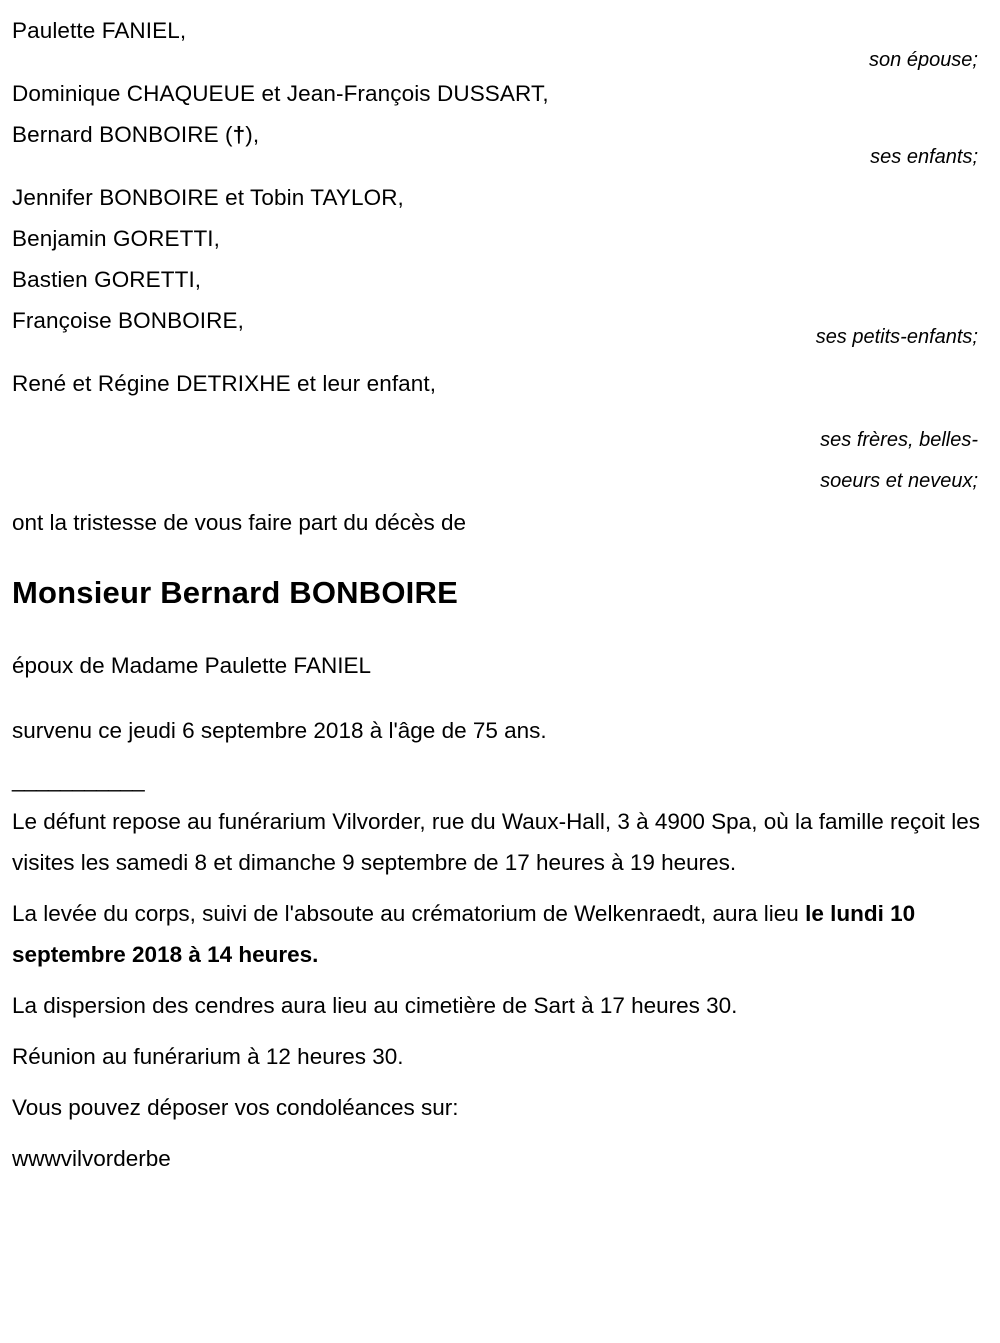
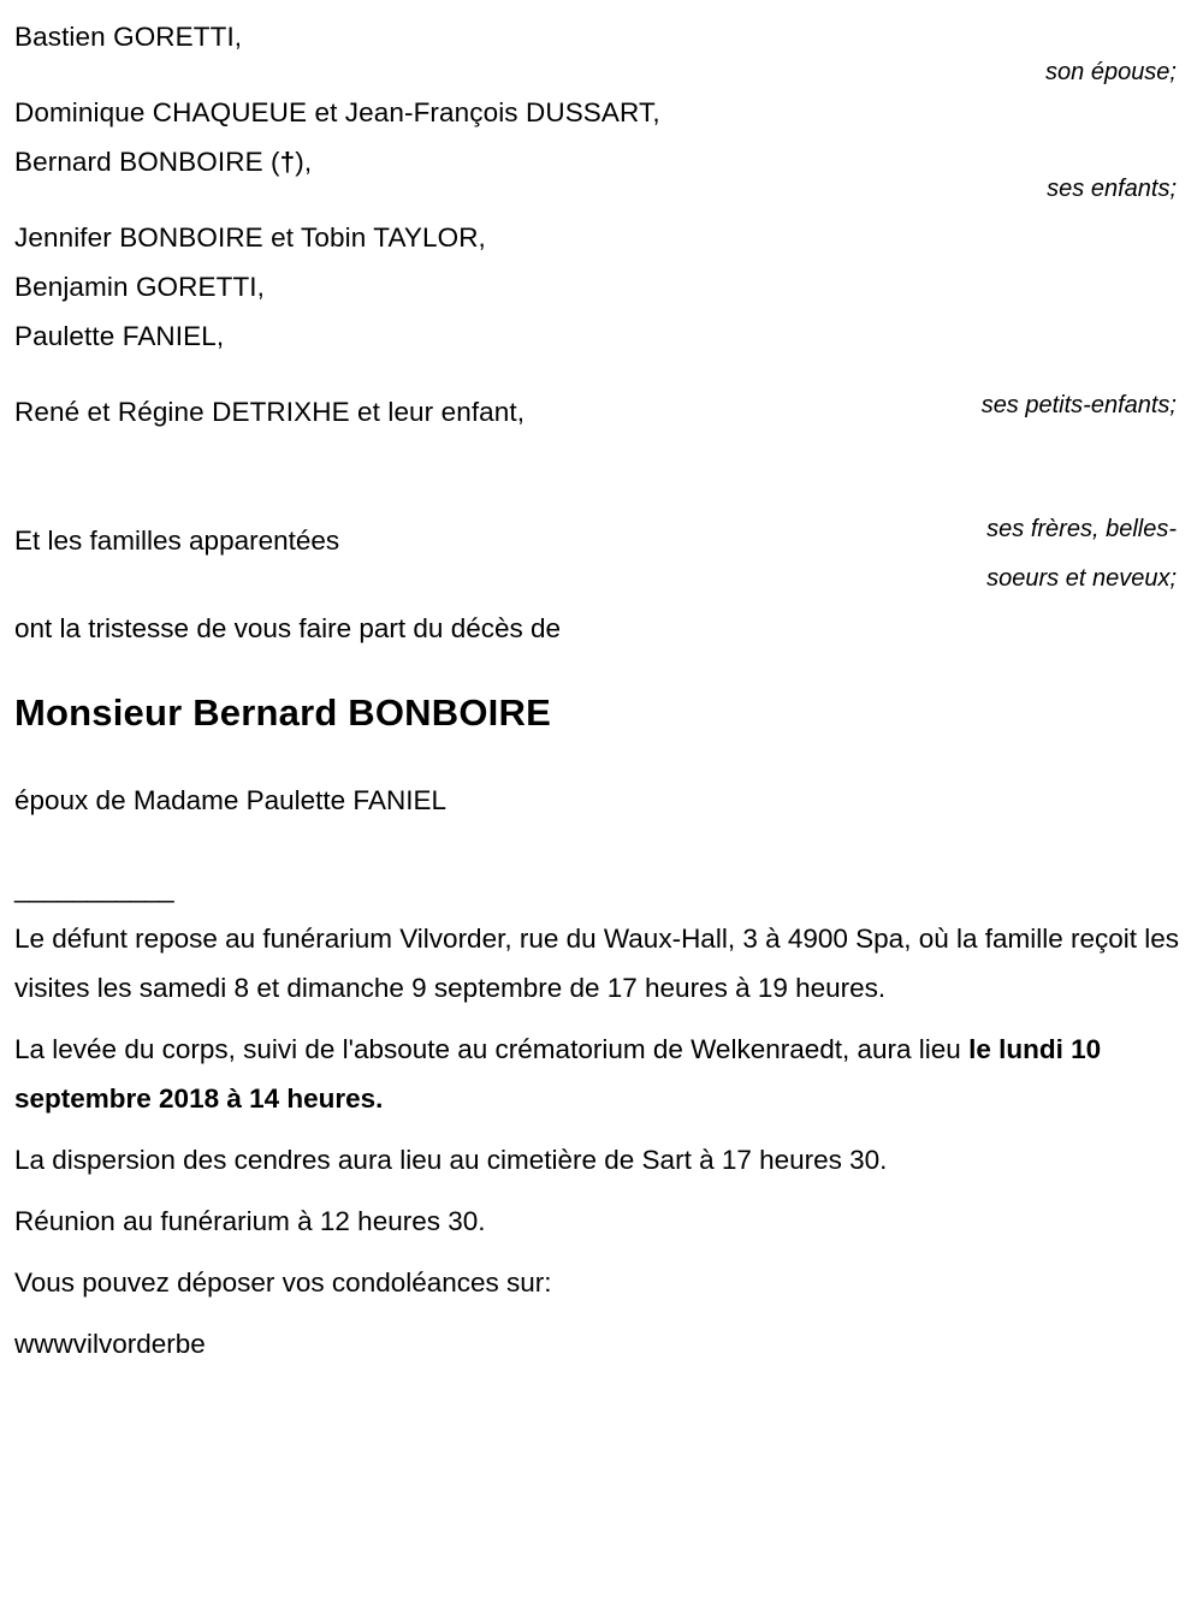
- Paulette FANIEL,
+ Bastien GORETTI,
  son épouse;
  Dominique CHAQUEUE et Jean-François DUSSART,
  Bernard BONBOIRE (†),
  ses enfants;
  Jennifer BONBOIRE et Tobin TAYLOR,
  Benjamin GORETTI,
- Bastien GORETTI,
+ Paulette FANIEL,
- Françoise BONBOIRE,
  ses petits-enfants;
  René et Régine DETRIXHE et leur enfant,
  ses frères, belles-
  soeurs et neveux;
+ Et les familles apparentées
  ont la tristesse de vous faire part du décès de
  Monsieur Bernard BONBOIRE
  époux de Madame Paulette FANIEL
- survenu ce jeudi 6 septembre 2018 à l'âge de 75 ans.
  ___________
  Le défunt repose au funérarium Vilvorder, rue du Waux-Hall, 3 à 4900 Spa, où la famille reçoit les visites les samedi 8 et dimanche 9 septembre de 17 heures à 19 heures.
  La levée du corps, suivi de l'absoute au crématorium de Welkenraedt, aura lieu le lundi 10 septembre 2018 à 14 heures.
  La dispersion des cendres aura lieu au cimetière de Sart à 17 heures 30.
  Réunion au funérarium à 12 heures 30.
  Vous pouvez déposer vos condoléances sur:
  wwwvilvorderbe
